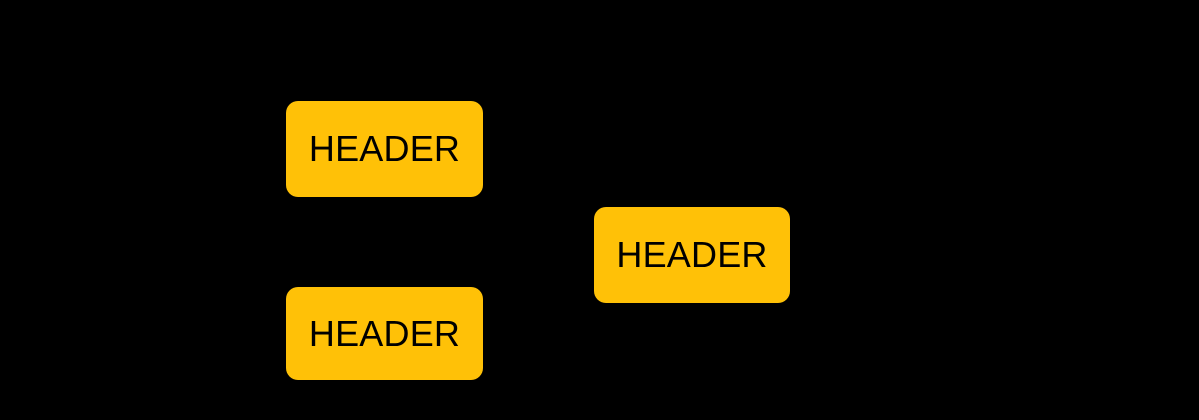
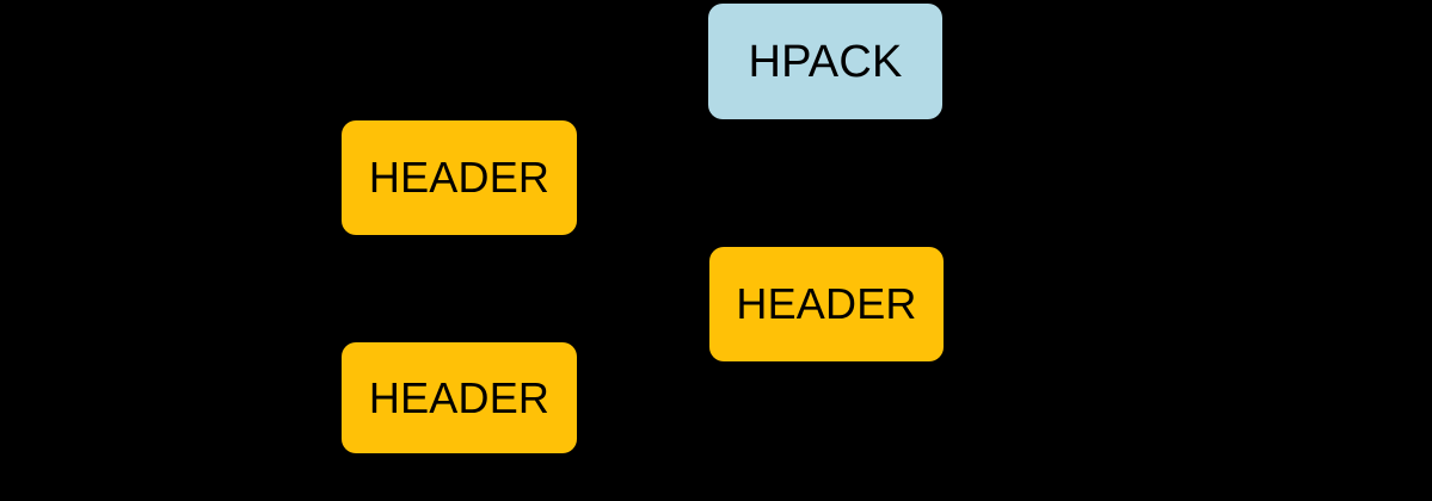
+ HPACK
  HEADER
  HEADER
  HEADER
